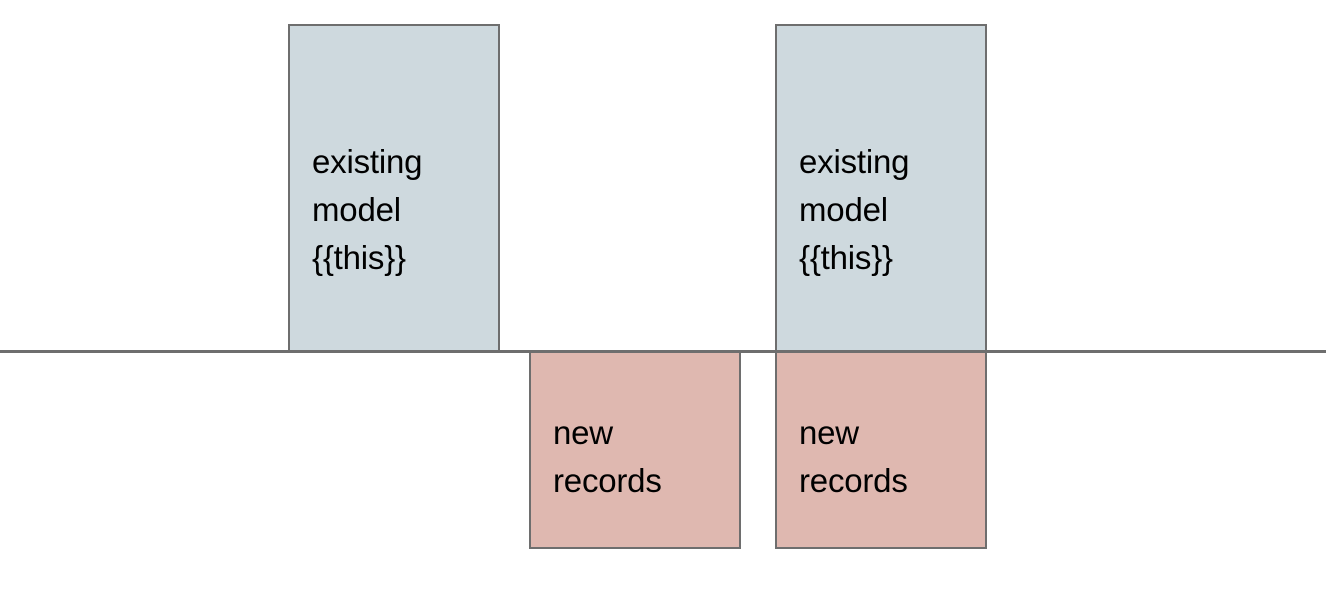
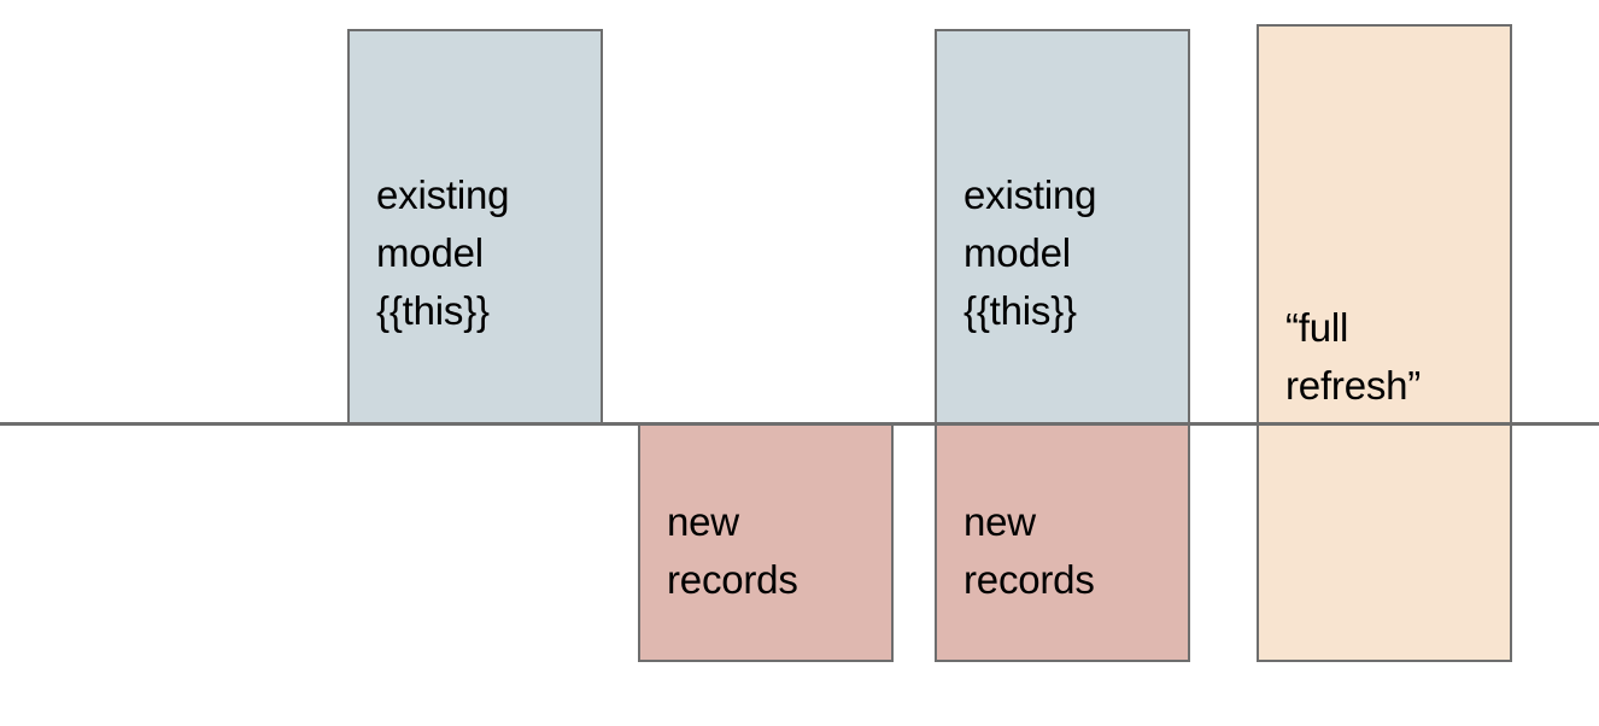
  existing
  model
  {{this}}
  new
  records
  existing
  model
  {{this}}
  new
  records
+ “full
+ refresh”
